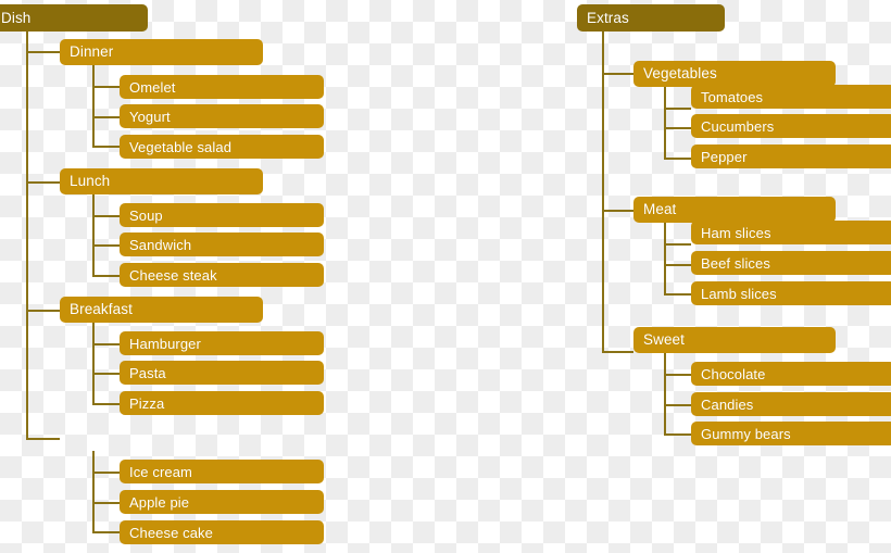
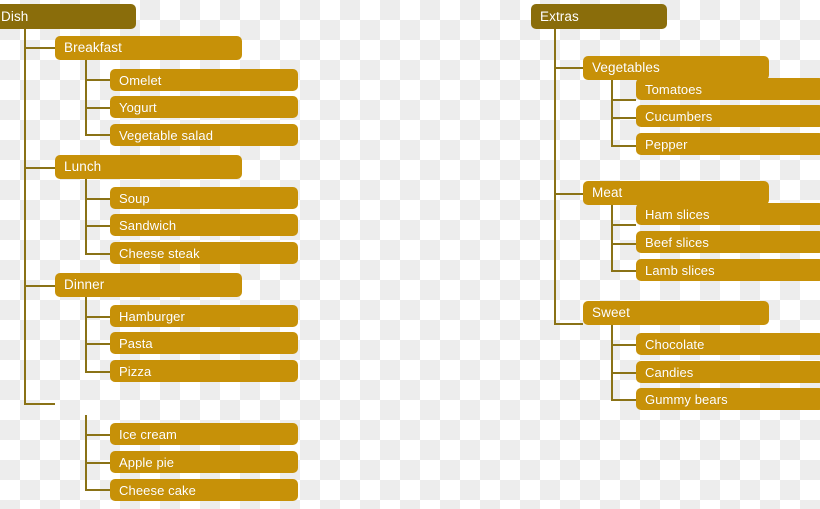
  Dish
- Dinner
+ Breakfast
  Omelet
  Yogurt
  Vegetable salad
  Lunch
  Soup
  Sandwich
  Cheese steak
- Breakfast
+ Dinner
  Hamburger
  Pasta
  Pizza
  Ice cream
  Apple pie
  Cheese cake
  Extras
  Vegetables
  Tomatoes
  Cucumbers
  Pepper
  Meat
  Ham slices
  Beef slices
  Lamb slices
  Sweet
  Chocolate
  Candies
  Gummy bears
